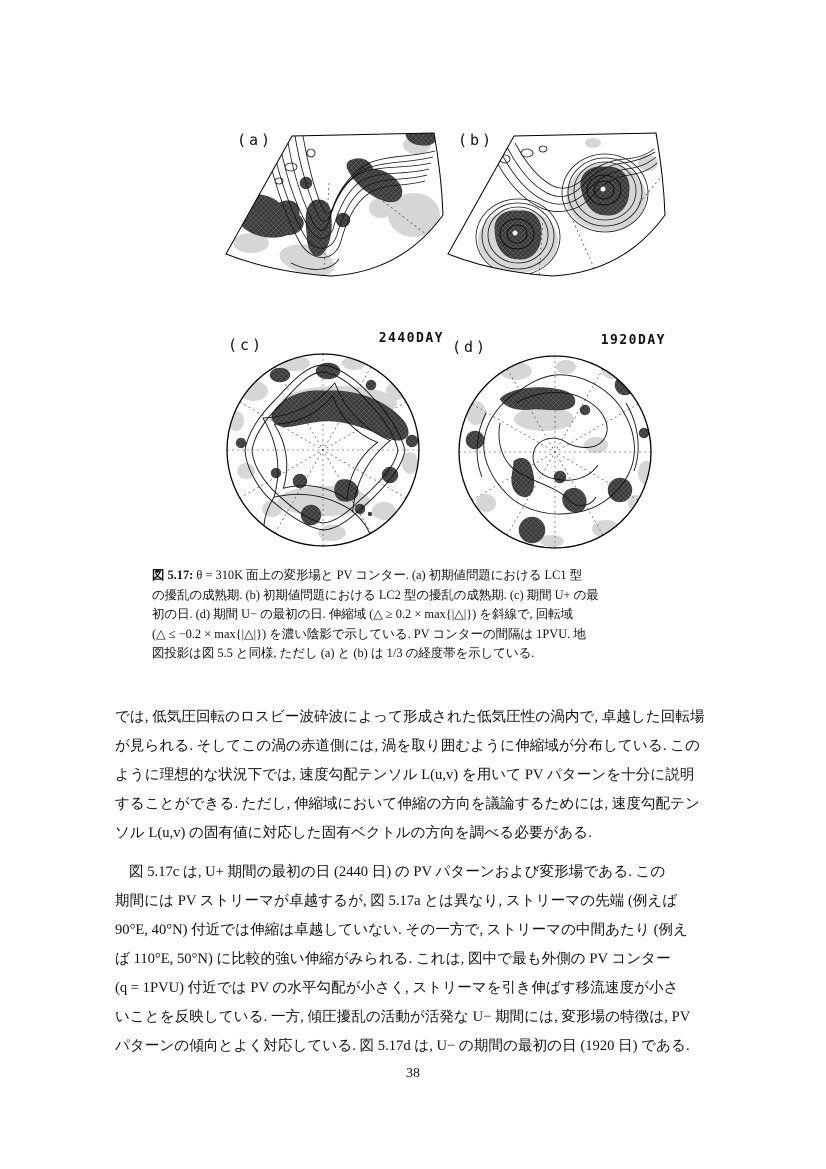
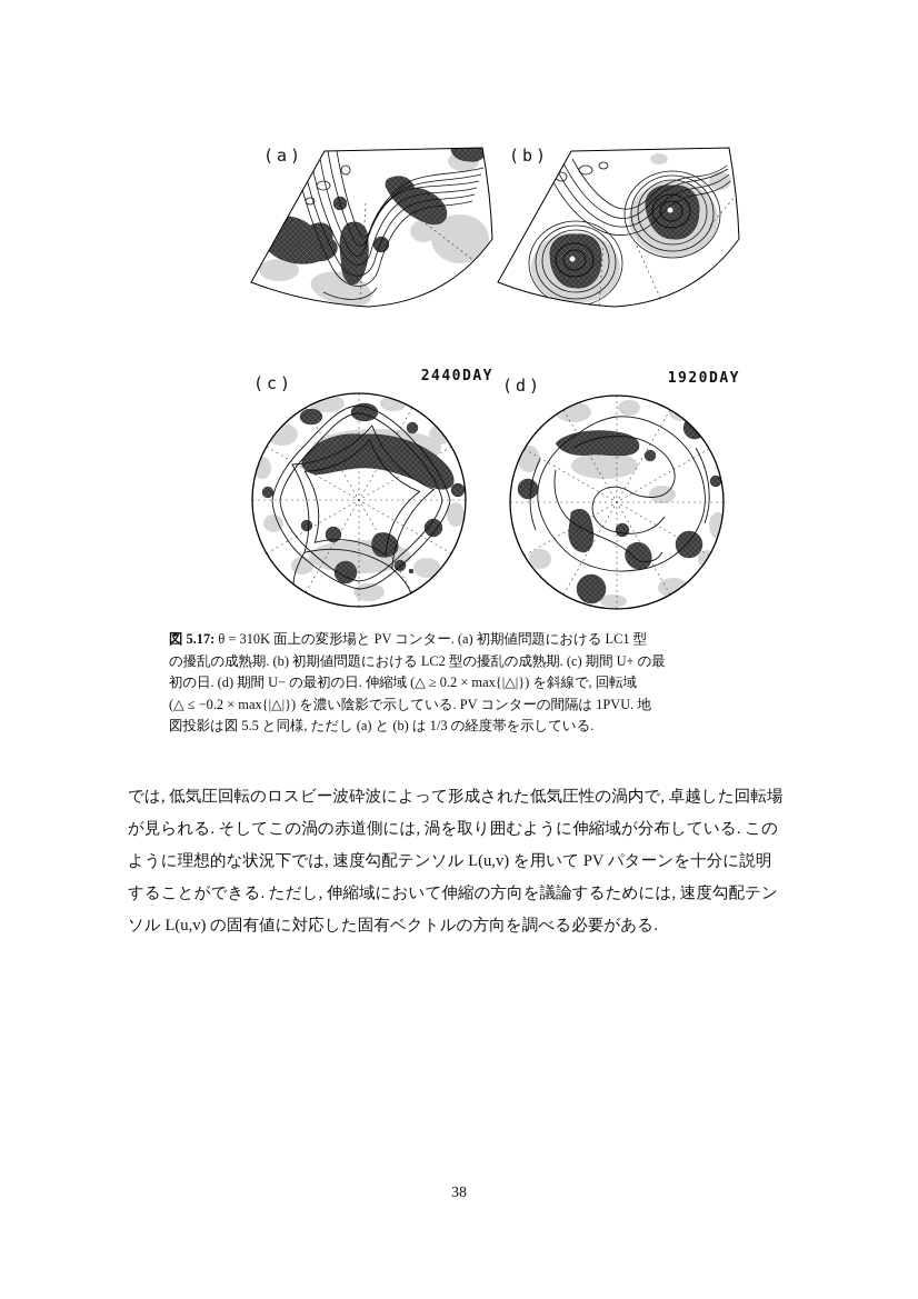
  (a)
  (b)
  (c)
  (d)
  2440DAY
  1920DAY
  図 5.17: θ = 310K 面上の変形場と PV コンター. (a) 初期値問題における LC1 型
  の擾乱の成熟期. (b) 初期値問題における LC2 型の擾乱の成熟期. (c) 期間 U+ の最
  初の日. (d) 期間 U− の最初の日. 伸縮域 (△ ≥ 0.2 × max{|△|}) を斜線で, 回転域
  (△ ≤ −0.2 × max{|△|}) を濃い陰影で示している. PV コンターの間隔は 1PVU. 地
  図投影は図 5.5 と同様, ただし (a) と (b) は 1/3 の経度帯を示している.
  では, 低気圧回転のロスビー波砕波によって形成された低気圧性の渦内で, 卓越した回転場
  が見られる. そしてこの渦の赤道側には, 渦を取り囲むように伸縮域が分布している. この
  ように理想的な状況下では, 速度勾配テンソル L(u,v) を用いて PV パターンを十分に説明
  することができる. ただし, 伸縮域において伸縮の方向を議論するためには, 速度勾配テン
  ソル L(u,v) の固有値に対応した固有ベクトルの方向を調べる必要がある.
- 図 5.17c は, U+ 期間の最初の日 (2440 日) の PV パターンおよび変形場である. この
- 期間には PV ストリーマが卓越するが, 図 5.17a とは異なり, ストリーマの先端 (例えば
- 90°E, 40°N) 付近では伸縮は卓越していない. その一方で, ストリーマの中間あたり (例え
- ば 110°E, 50°N) に比較的強い伸縮がみられる. これは, 図中で最も外側の PV コンター
- (q = 1PVU) 付近では PV の水平勾配が小さく, ストリーマを引き伸ばす移流速度が小さ
- いことを反映している. 一方, 傾圧擾乱の活動が活発な U− 期間には, 変形場の特徴は, PV
- パターンの傾向とよく対応している. 図 5.17d は, U− の期間の最初の日 (1920 日) である.
  38
